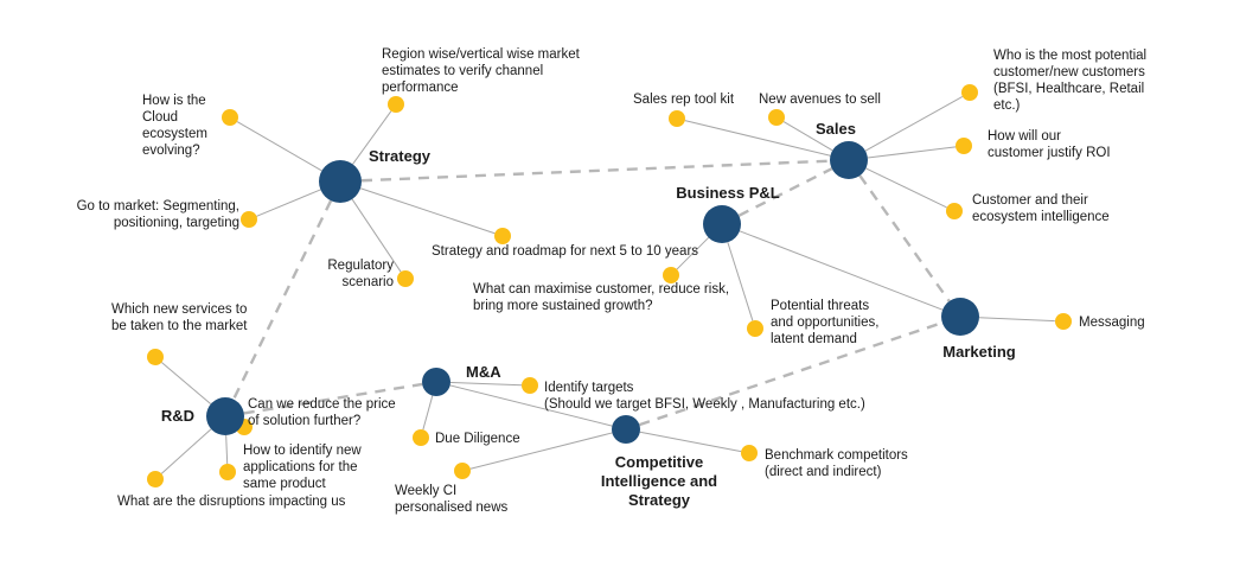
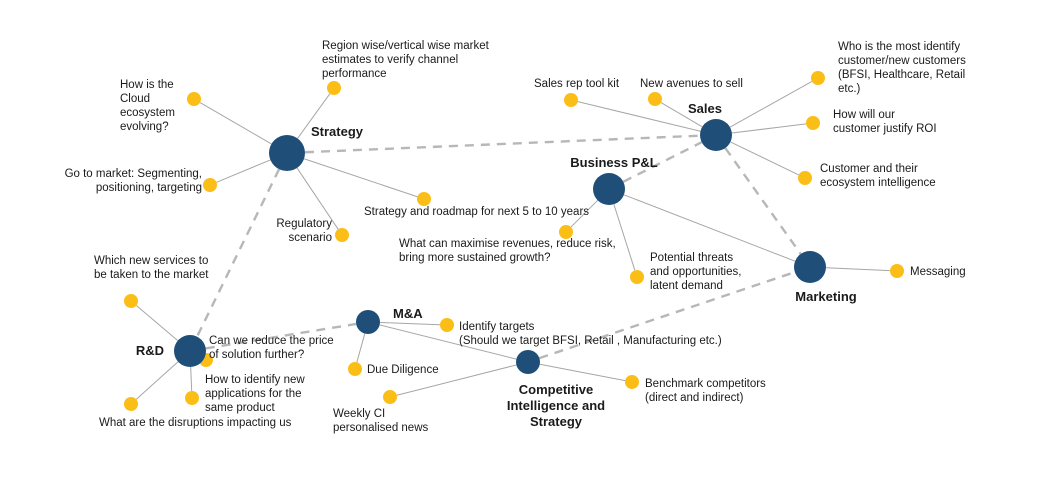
  How is the Cloud ecosystem evolving?
  Region wise/vertical wise market estimates to verify channel performance
  Go to market: Segmenting, positioning, targeting
  Regulatory scenario
  Strategy and roadmap for next 5 to 10 years
  Sales rep tool kit
  New avenues to sell
- Who is the most potential customer/new customers (BFSI, Healthcare, Retail etc.)
+ Who is the most identify customer/new customers (BFSI, Healthcare, Retail etc.)
  How will our customer justify ROI
  Customer and their ecosystem intelligence
- What can maximise customer, reduce risk, bring more sustained growth?
+ What can maximise revenues, reduce risk, bring more sustained growth?
  Potential threats and opportunities, latent demand
  Messaging
  Which new services to be taken to the market
  Can we reduce the price of solution further?
  How to identify new applications for the same product
  What are the disruptions impacting us
- Identify targets (Should we target BFSI, Weekly , Manufacturing etc.)
+ Identify targets (Should we target BFSI, Retail , Manufacturing etc.)
  Due Diligence
  Weekly CI personalised news
  Benchmark competitors (direct and indirect)
  Strategy
  Sales
  Business P&L
  Marketing
  R&D
  M&A
  Competitive Intelligence and Strategy
